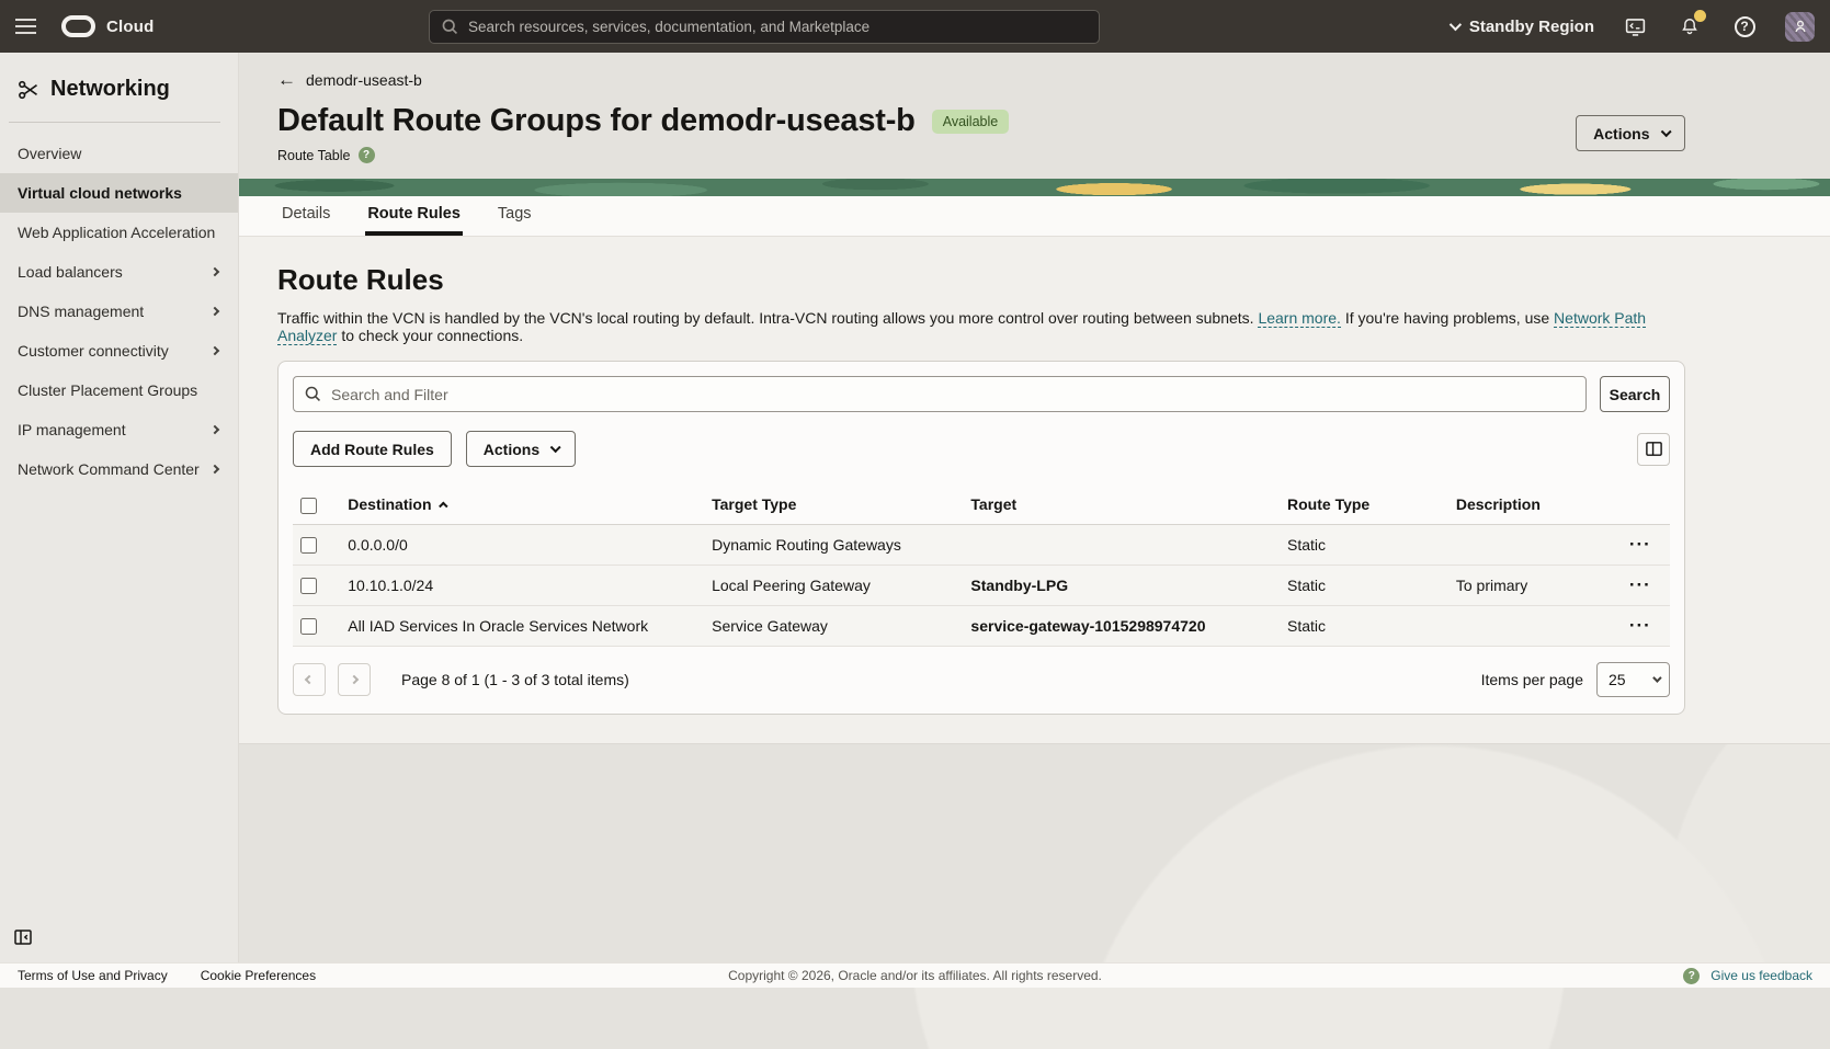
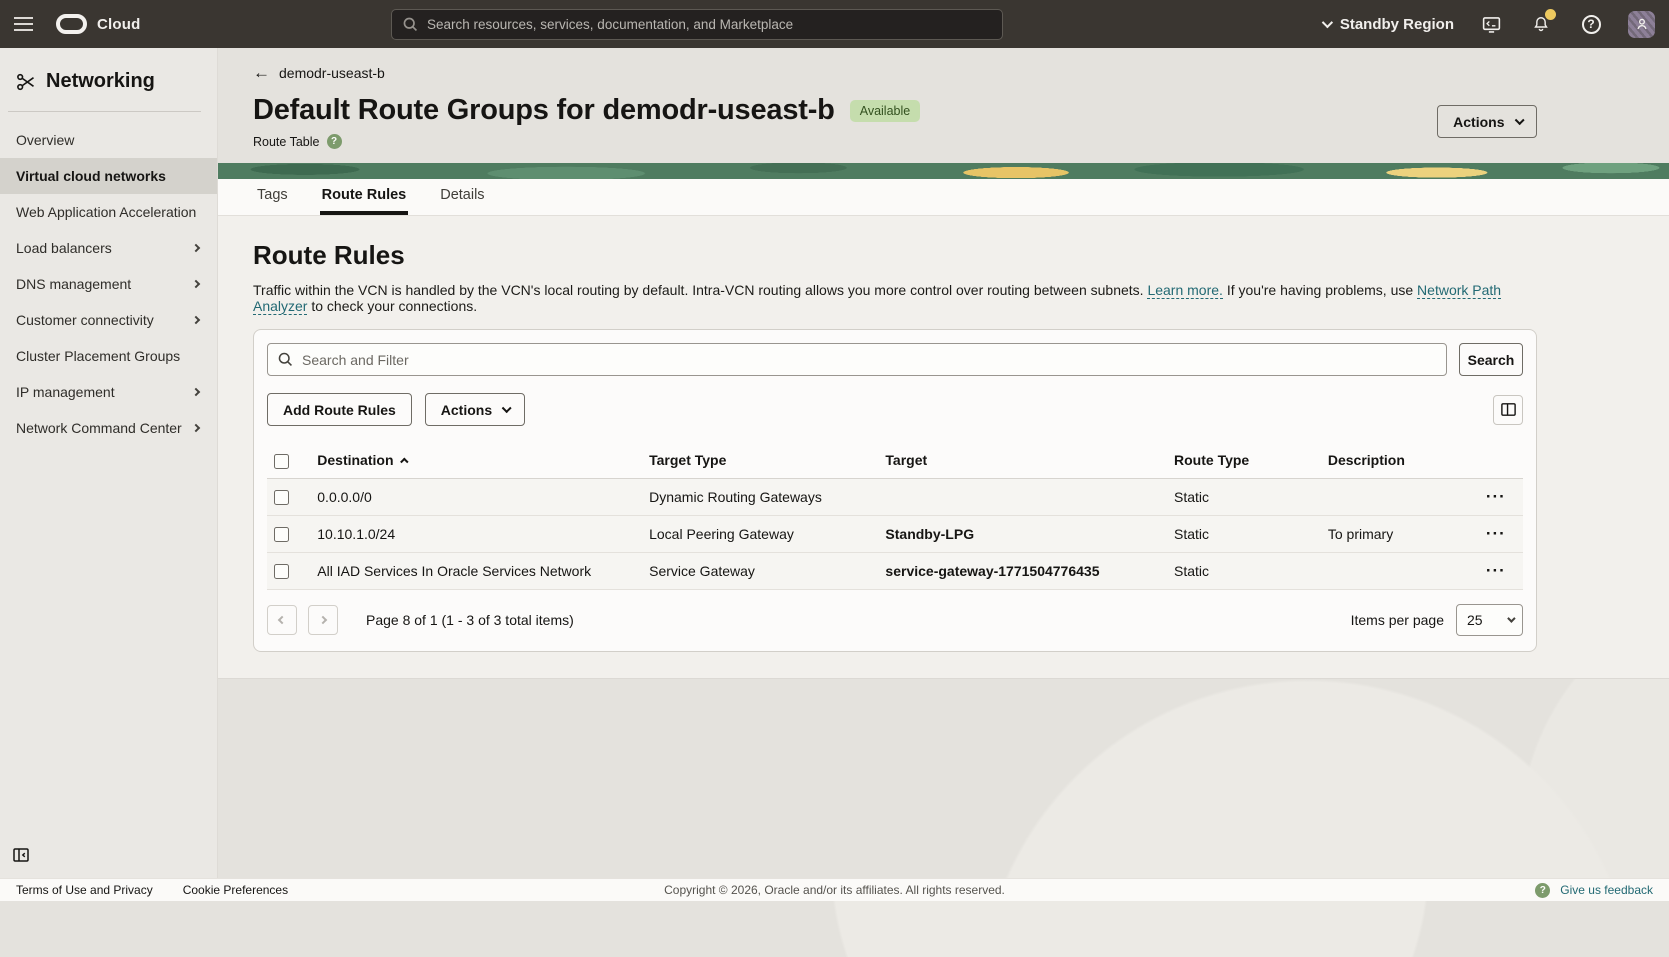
  Cloud
  Search resources, services, documentation, and Marketplace
  Standby Region
  ?
  Networking
  Overview
  Virtual cloud networks
  Web Application Acceleration
  Load balancers
  DNS management
  Customer connectivity
  Cluster Placement Groups
  IP management
  Network Command Center
  ←
  demodr-useast-b
  Default Route Groups for demodr-useast-b
  Available
  Route Table
  ?
  Actions
- Details
+ Tags
  Route Rules
- Tags
+ Details
  Route Rules
  Traffic within the VCN is handled by the VCN's local routing by default. Intra-VCN routing allows you more control over routing between subnets. Learn more. If you're having problems, use Network Path Analyzer to check your connections.
  Search and Filter
  Search
  Add Route Rules
  Actions
  	Destination	Target Type	Target	Route Type	Description
  	0.0.0.0/0	Dynamic Routing Gateways		Static		···
  	10.10.1.0/24	Local Peering Gateway	Standby-LPG	Static	To primary	···
- 	All IAD Services In Oracle Services Network	Service Gateway	service-gateway-1015298974720	Static		···
+ 	All IAD Services In Oracle Services Network	Service Gateway	service-gateway-1771504776435	Static		···
  Page 8 of 1 (1 - 3 of 3 total items)
  Items per page
  25
  Copyright © 2026, Oracle and/or its affiliates. All rights reserved.
  Terms of Use and Privacy
  Cookie Preferences
  ?
  Give us feedback
